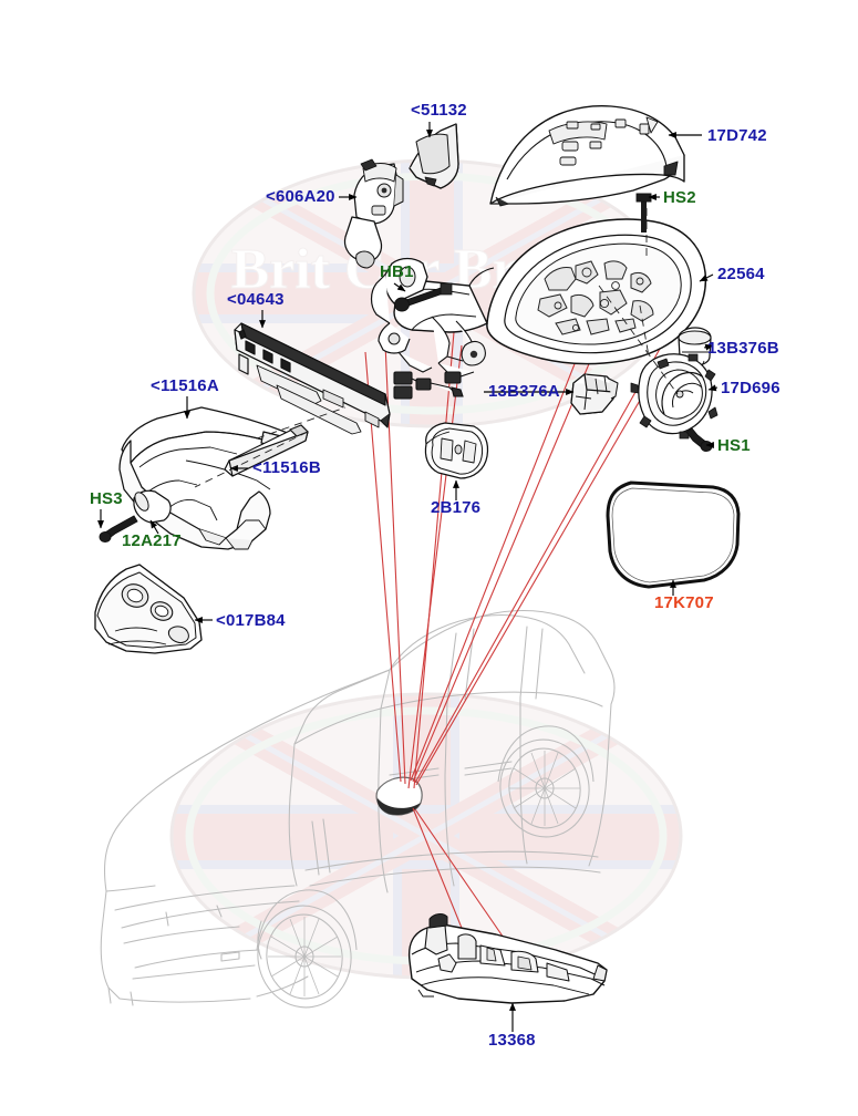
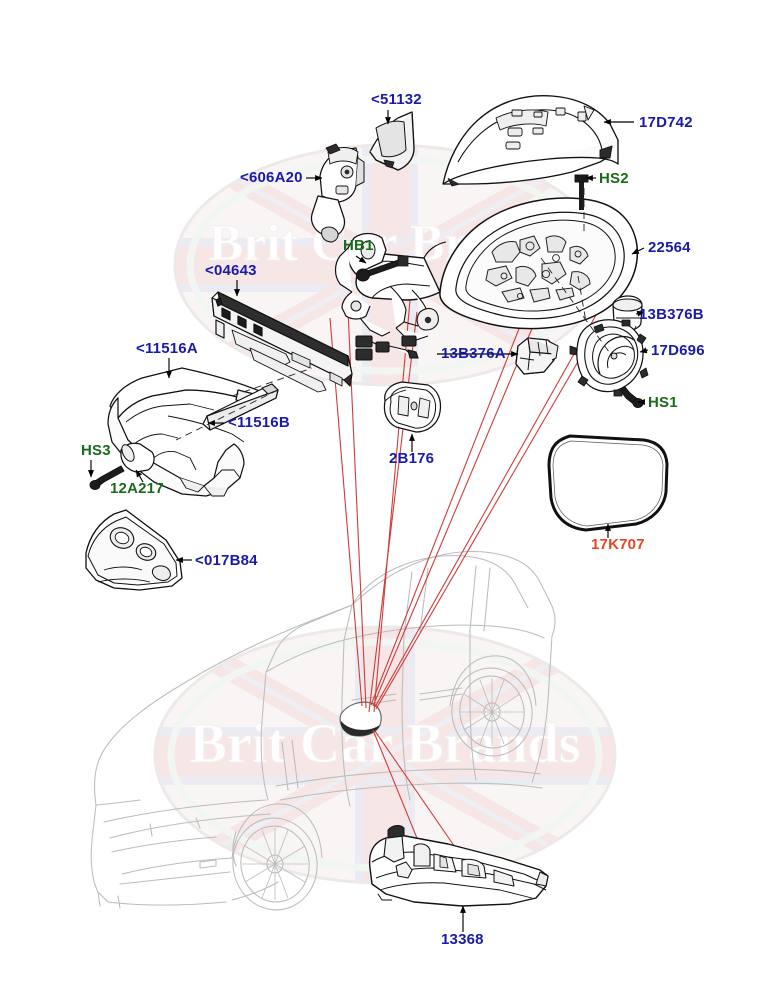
+ Brit Car Brands
  <51132
  17D742
  <606A20
  HS2
  HB1
  22564
  <04643
  13B376B
  <11516A
  13B376A
  17D696
  <11516B
  HS1
  HS3
  2B176
  12A217
  <017B84
  17K707
  13368
